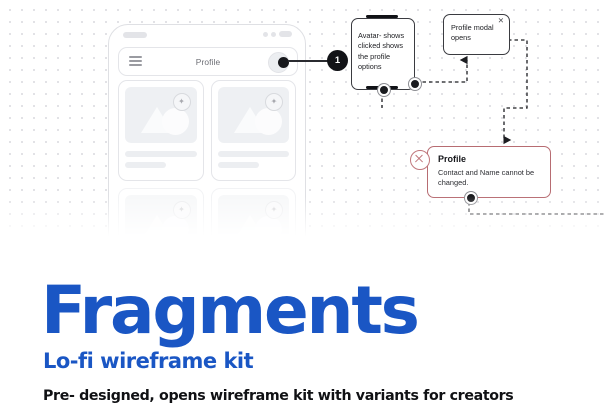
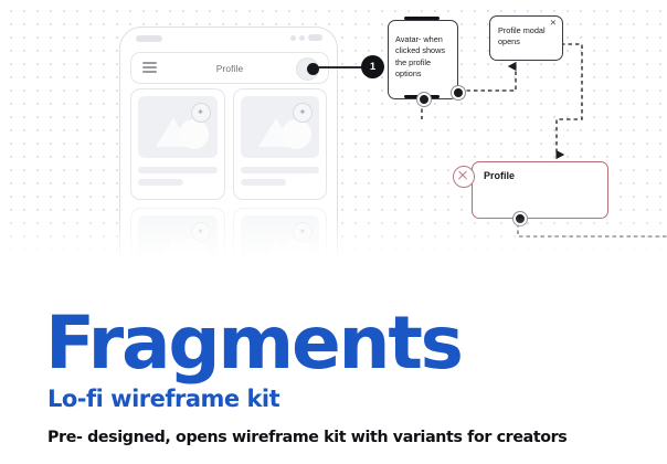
  Profile
  ✦
  ✦
  1
- Avatar- shows clicked shows the profile options
+ Avatar- when clicked shows the profile options
  ✕
  Profile modal opens
  Profile
- Contact and Name cannot be changed.
  Fragments
  Lo-fi wireframe kit
  Pre- designed, opens wireframe kit with variants for creators
